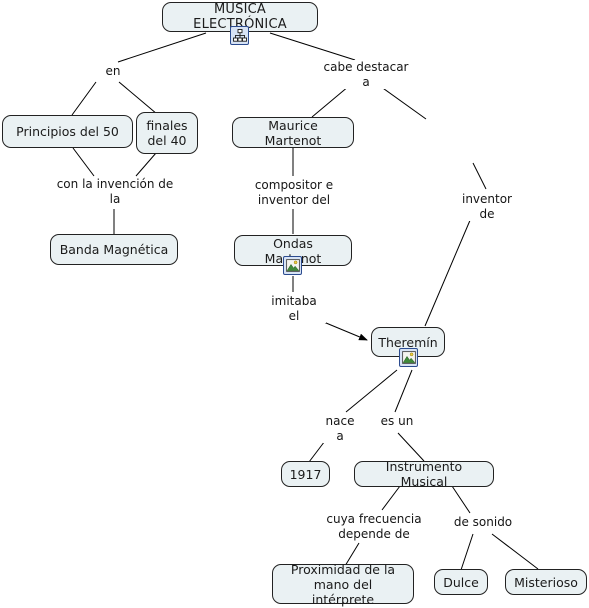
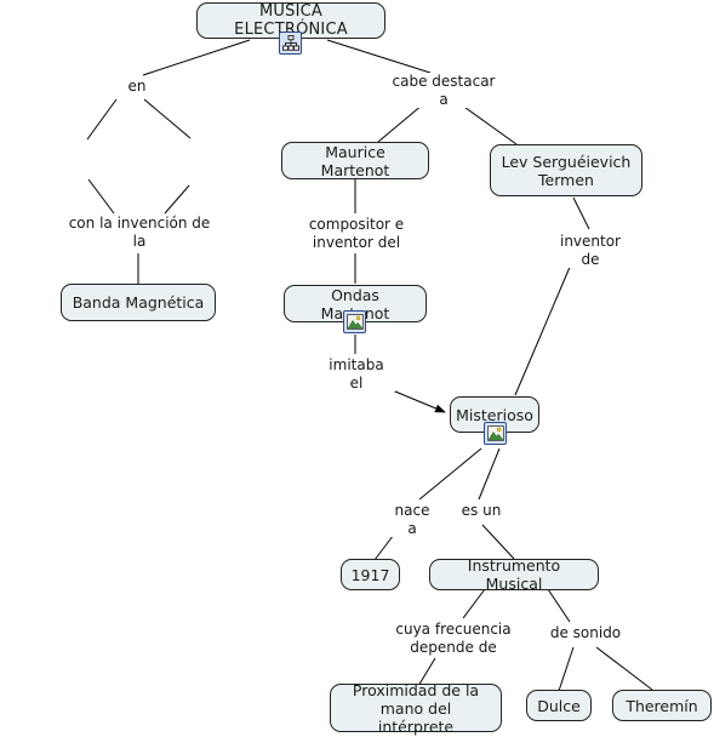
  MUSICA ELECTRÓNICA
- Principios del 50
- finales
- del 40
  Banda Magnética
  Maurice Martenot
+ Lev Serguéievich
+ Termen
  Ondas Manot
- Theremín
+ Misterioso
  1917
  Instrumento Musical
  Proximidad de la
  mano del intérprete
  Dulce
- Misterioso
+ Theremín
  en
  cabe destacar
  a
  con la invención de
  la
  compositor e
  inventor del
  inventor
  de
  imitaba
  el
  nace a
  es un
  cuya frecuencia
  depende de
  de sonido
